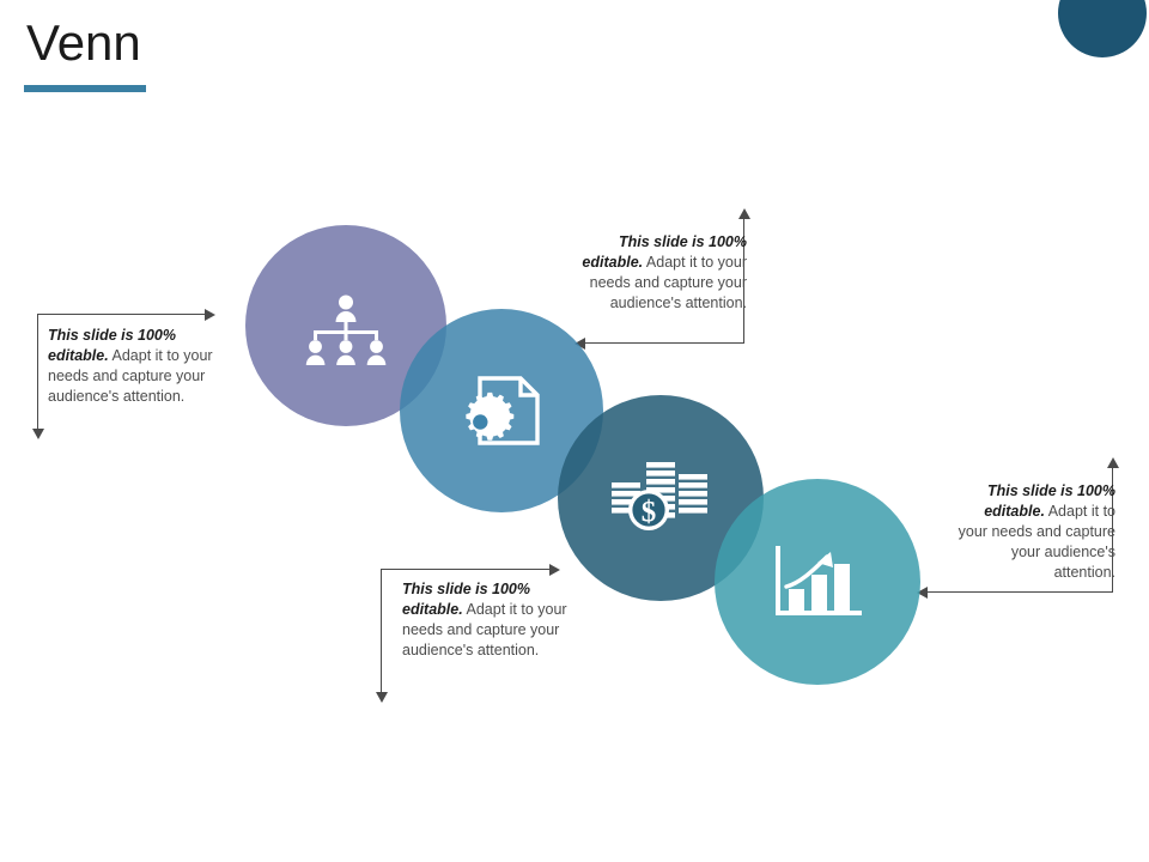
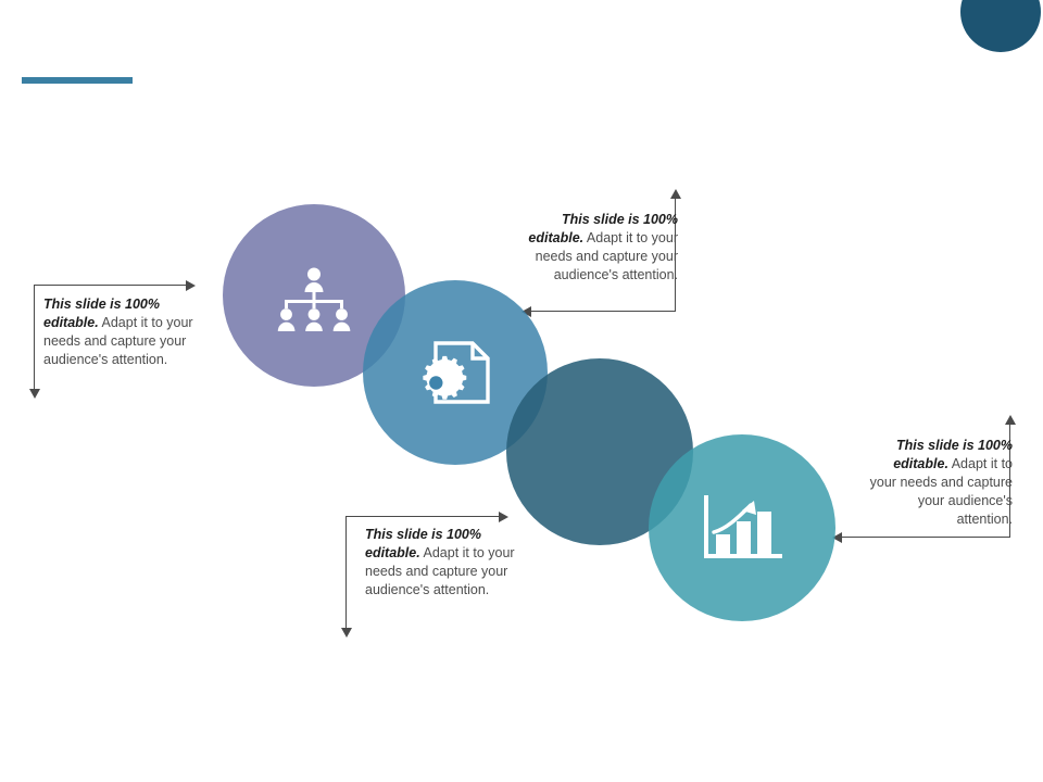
- Venn
- $
  This slide is 100% editable. Adapt it to your needs and capture your audience's attention.
  This slide is 100% editable. Adapt it to your needs and capture your audience's attention.
  This slide is 100% editable. Adapt it to your needs and capture your audience's attention.
  This slide is 100% editable. Adapt it to your needs and capture your audience's attention.
